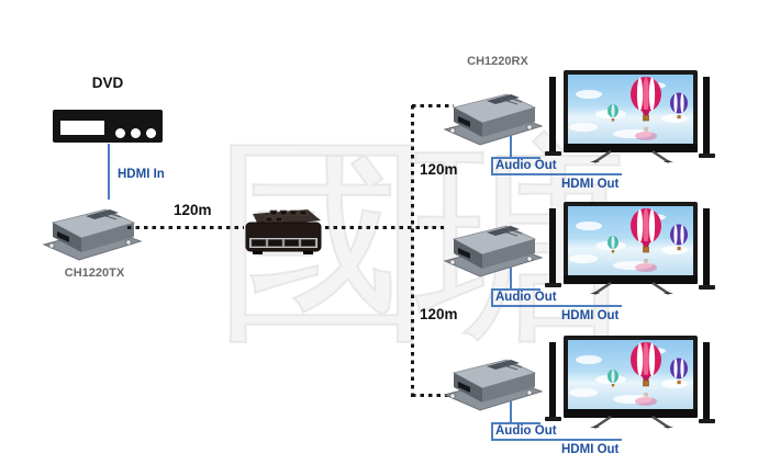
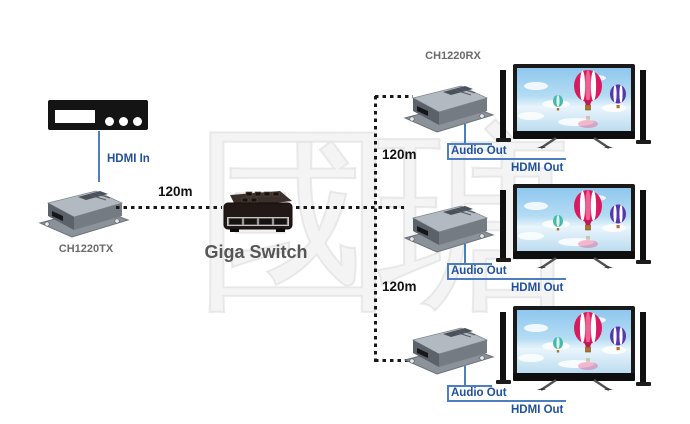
- DVD
  HDMI In
  CH1220TX
  120m
  120m
  120m
+ Giga Switch
  CH1220RX
  Audio Out
  HDMI Out
  Audio Out
  HDMI Out
  Audio Out
  HDMI Out
